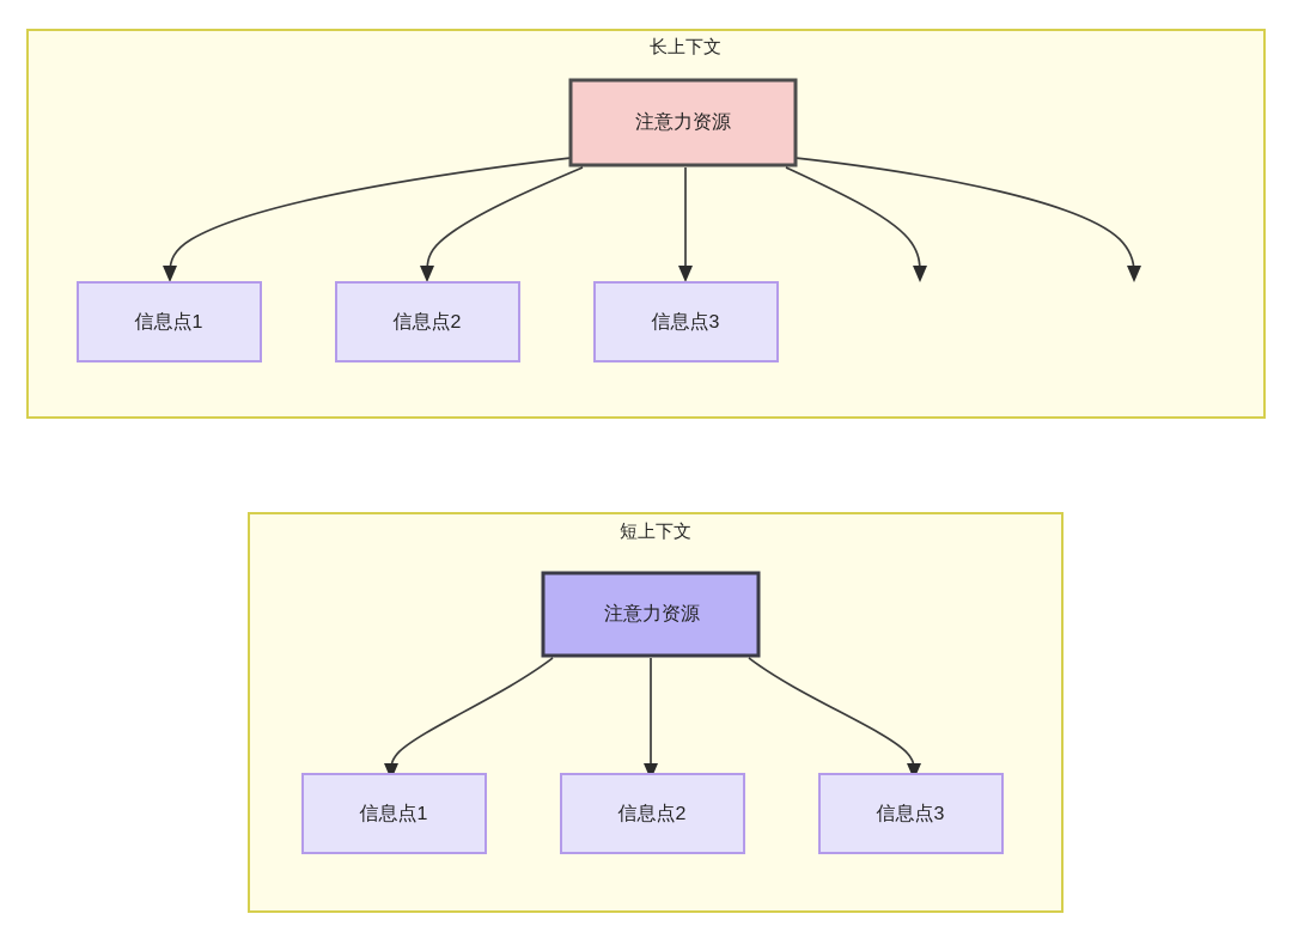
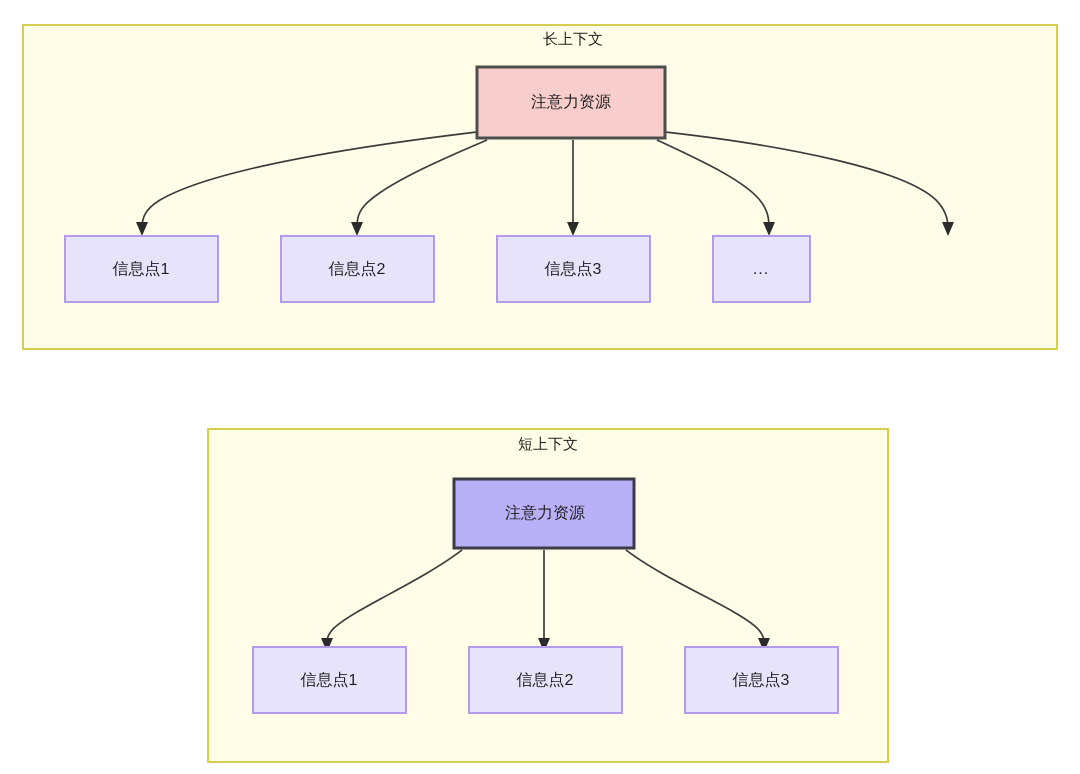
  长上下文
  注意力资源
  信息点1
  信息点2
  信息点3
+ ...
  短上下文
  注意力资源
  信息点1
  信息点2
  信息点3
